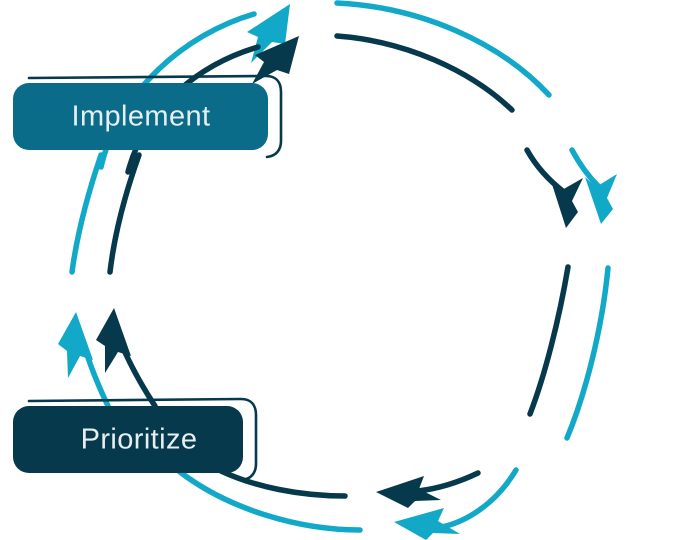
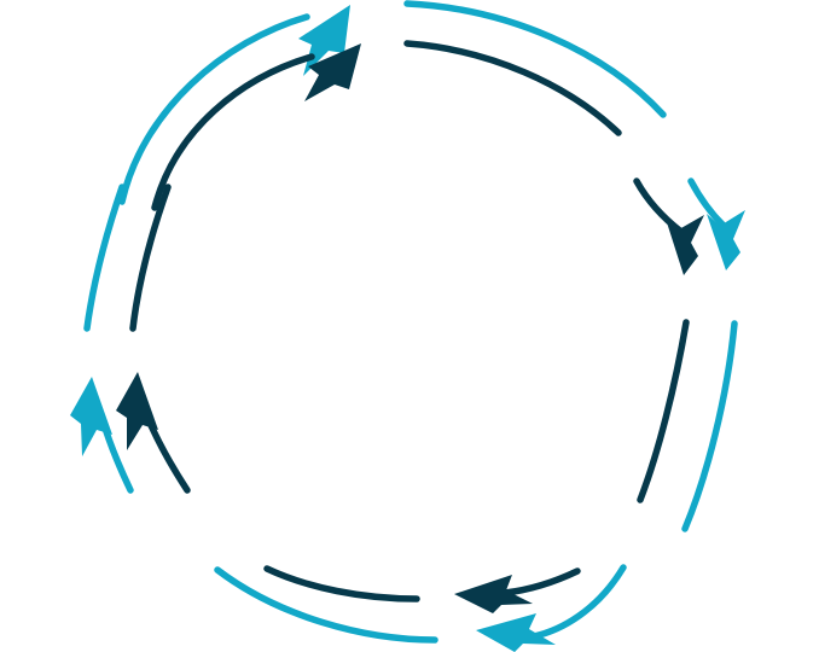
- Implement
- Prioritize
